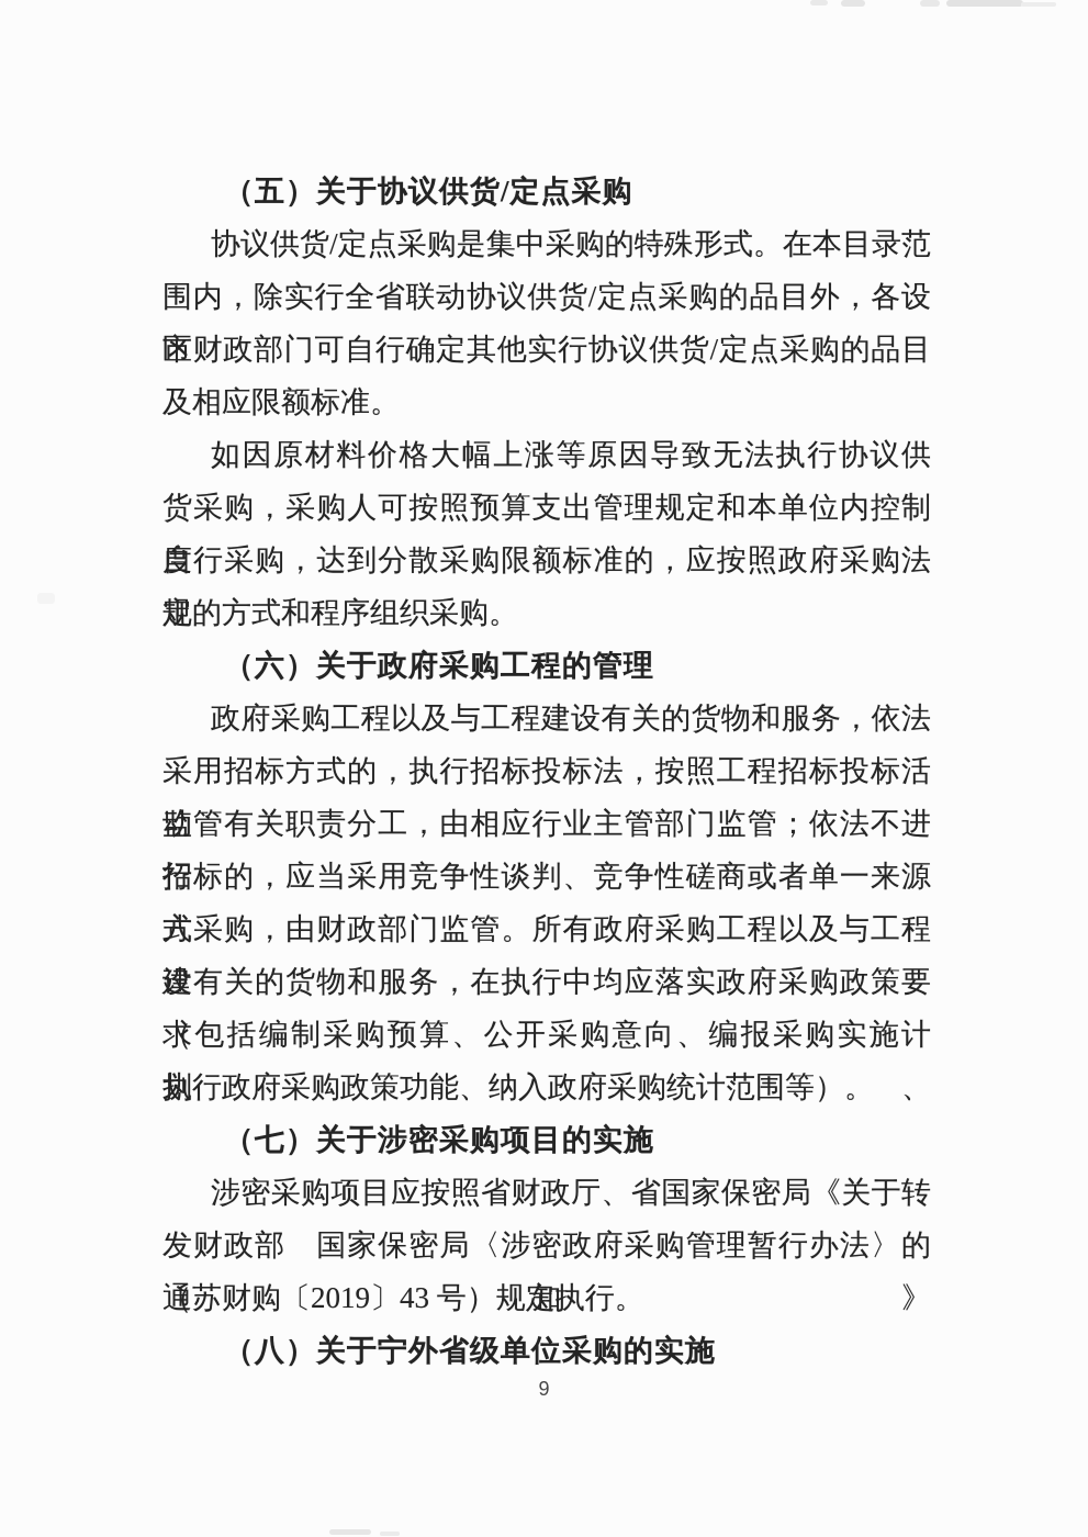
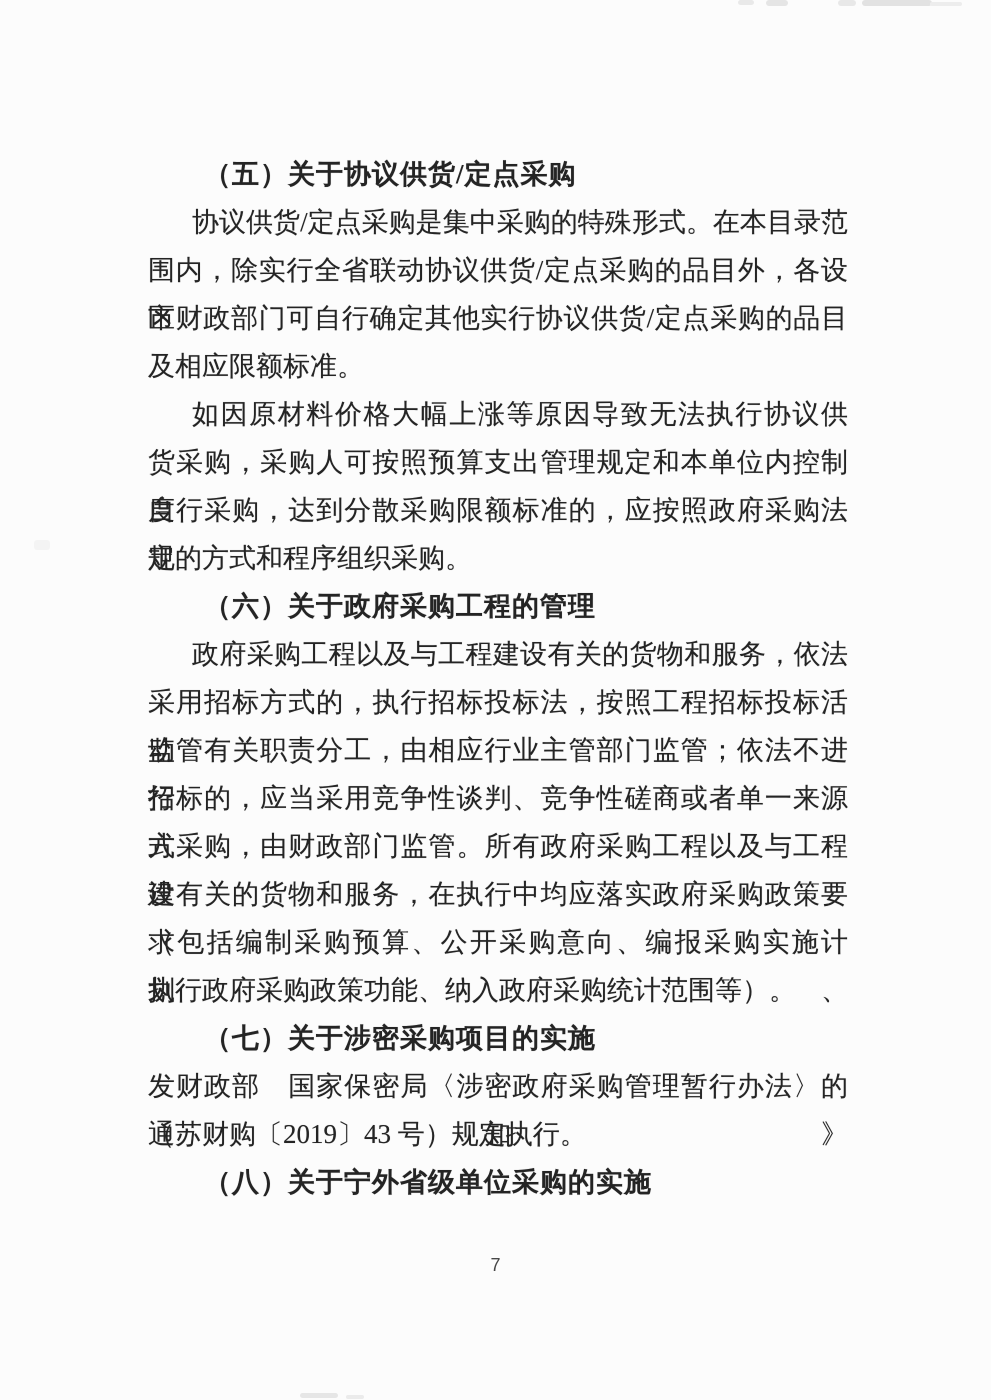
  （五）关于协议供货/定点采购
  协议供货/定点采购是集中采购的特殊形式。在本目录范
  围内，除实行全省联动协议供货/定点采购的品目外，各设区
  市财政部门可自行确定其他实行协议供货/定点采购的品目
  及相应限额标准。
  如因原材料价格大幅上涨等原因导致无法执行协议供
  货采购，采购人可按照预算支出管理规定和本单位内控制度
  自行采购，达到分散采购限额标准的，应按照政府采购法规
  定的方式和程序组织采购。
  （六）关于政府采购工程的管理
  政府采购工程以及与工程建设有关的货物和服务，依法
  采用招标方式的，执行招标投标法，按照工程招标投标活动
  监管有关职责分工，由相应行业主管部门监管；依法不进行
  招标的，应当采用竞争性谈判、竞争性磋商或者单一来源方
  式采购，由财政部门监管。所有政府采购工程以及与工程建
  设有关的货物和服务，在执行中均应落实政府采购政策要求
  （包括编制采购预算、公开采购意向、编报采购实施计划、
  执行政府采购政策功能、纳入政府采购统计范围等）。
  （七）关于涉密采购项目的实施
- 涉密采购项目应按照省财政厅、省国家保密局《关于转
  发财政部 国家保密局〈涉密政府采购管理暂行办法〉的通知》
  （苏财购〔2019〕43 号）规定执行。
  （八）关于宁外省级单位采购的实施
- 9
+ 7
